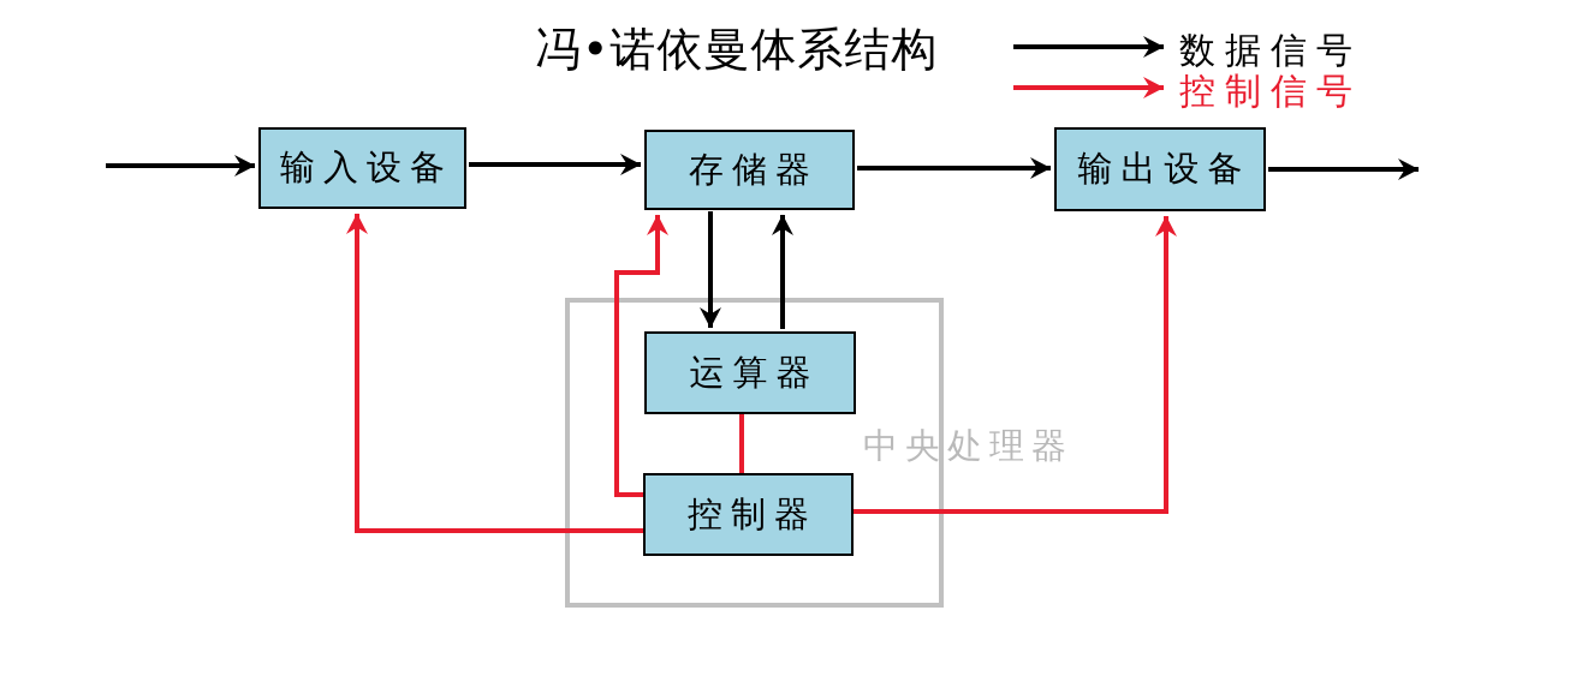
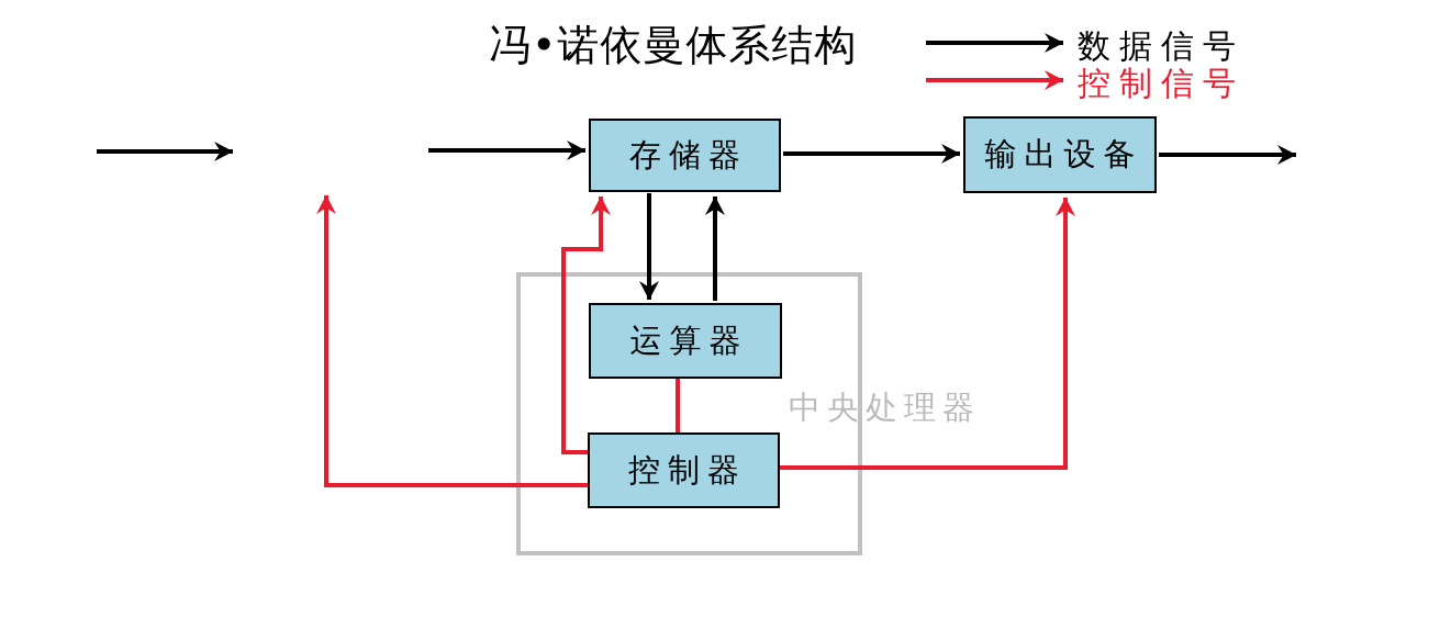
  冯•诺依曼体系结构
  数据信号
  控制信号
- 输入设备
  存储器
  输出设备
  运算器
  控制器
  中央处理器
